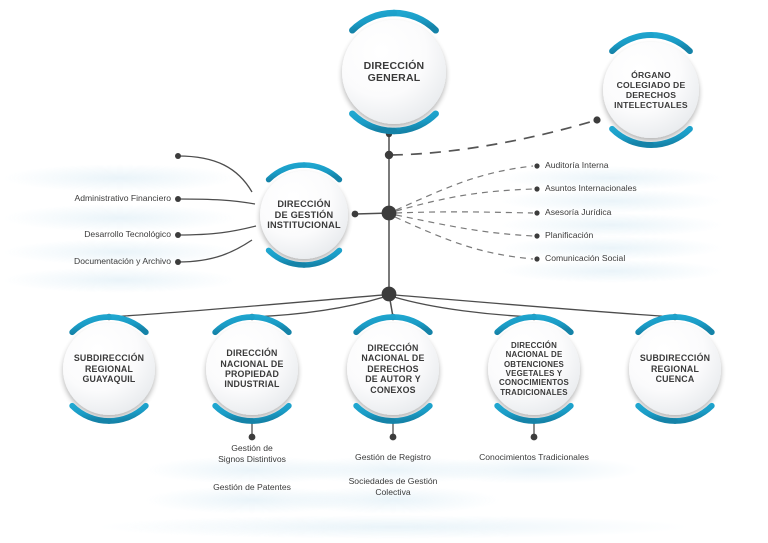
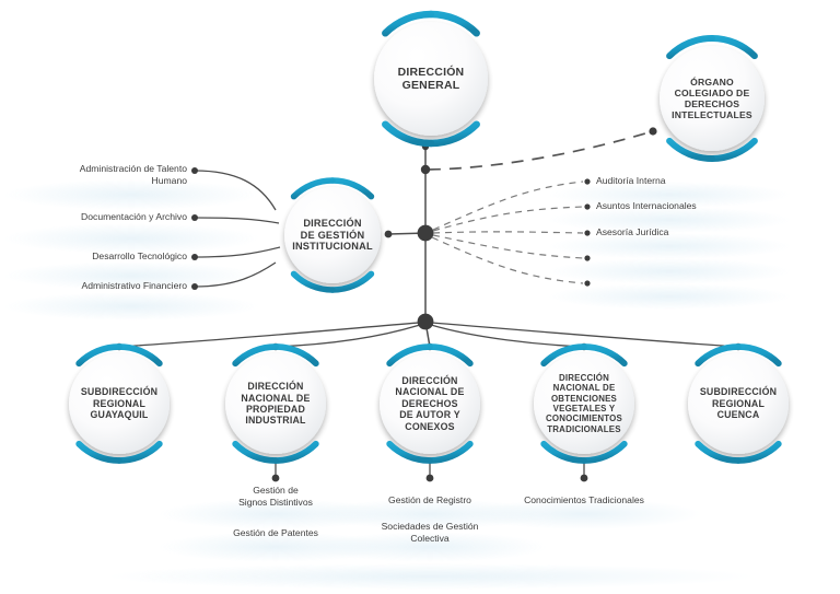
  DIRECCIÓN
  GENERAL
  ÓRGANO
  COLEGIADO DE
  DERECHOS
  INTELECTUALES
  DIRECCIÓN
  DE GESTIÓN
  INSTITUCIONAL
  SUBDIRECCIÓN
  REGIONAL
  GUAYAQUIL
  DIRECCIÓN
  NACIONAL DE
  PROPIEDAD
  INDUSTRIAL
  DIRECCIÓN
  NACIONAL DE
  DERECHOS
  DE AUTOR Y
  CONEXOS
  DIRECCIÓN
  NACIONAL DE
  OBTENCIONES
  VEGETALES Y
  CONOCIMIENTOS
  TRADICIONALES
  SUBDIRECCIÓN
  REGIONAL
  CUENCA
+ Administración de Talento
+ Humano
- Administrativo Financiero
+ Documentación y Archivo
  Desarrollo Tecnológico
- Documentación y Archivo
+ Administrativo Financiero
  Auditoría Interna
  Asuntos Internacionales
  Asesoría Jurídica
- Planificación
- Comunicación Social
  Gestión de
  Signos Distintivos
  Gestión de Patentes
  Gestión de Registro
  Sociedades de Gestión
  Colectiva
  Conocimientos Tradicionales
